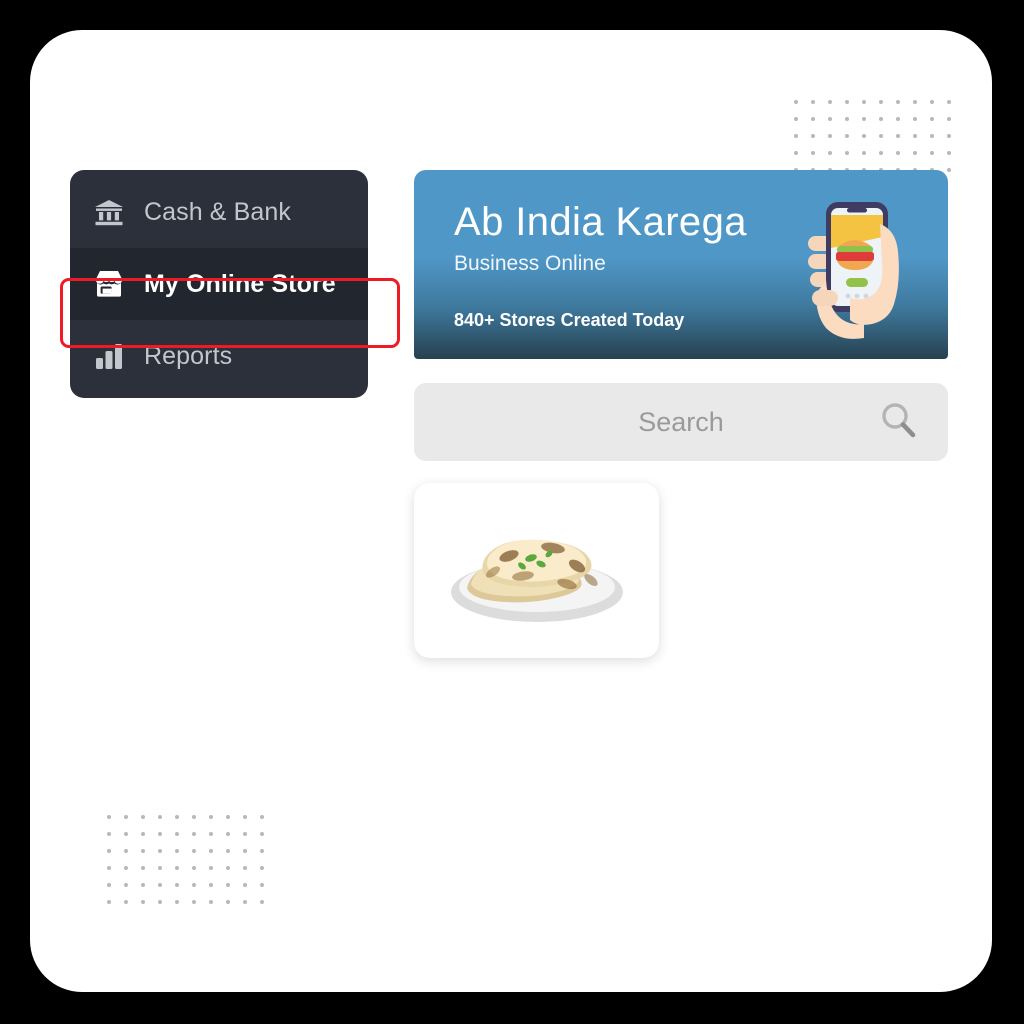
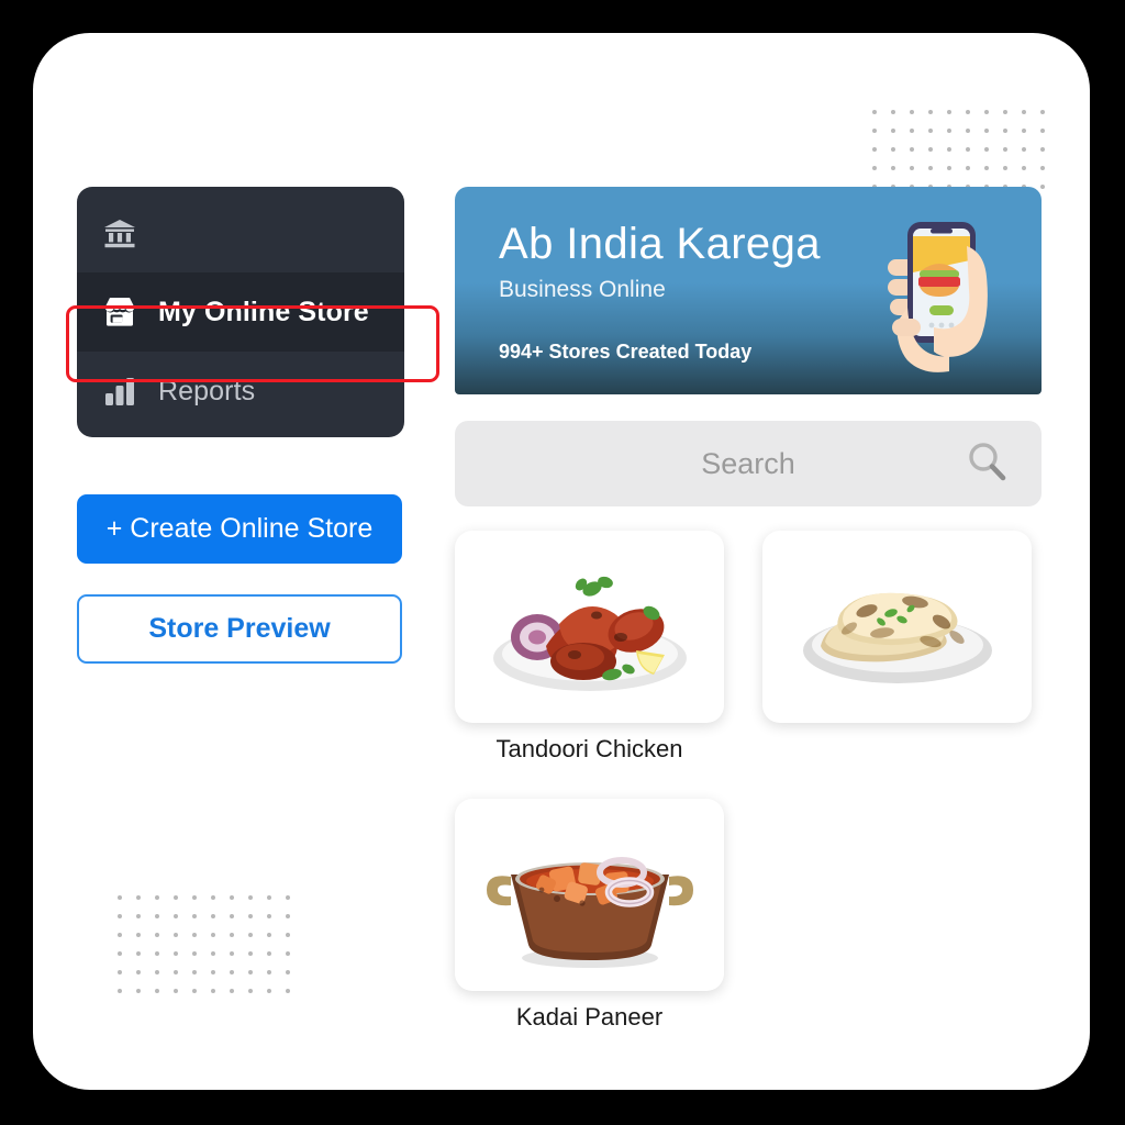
- Cash & Bank
  My Online Store
  Reports
+ + Create Online Store
+ Store Preview
  Ab India Karega
  Business Online
- 840+ Stores Created Today
+ 994+ Stores Created Today
  Search
+ Tandoori Chicken
+ Kadai Paneer
